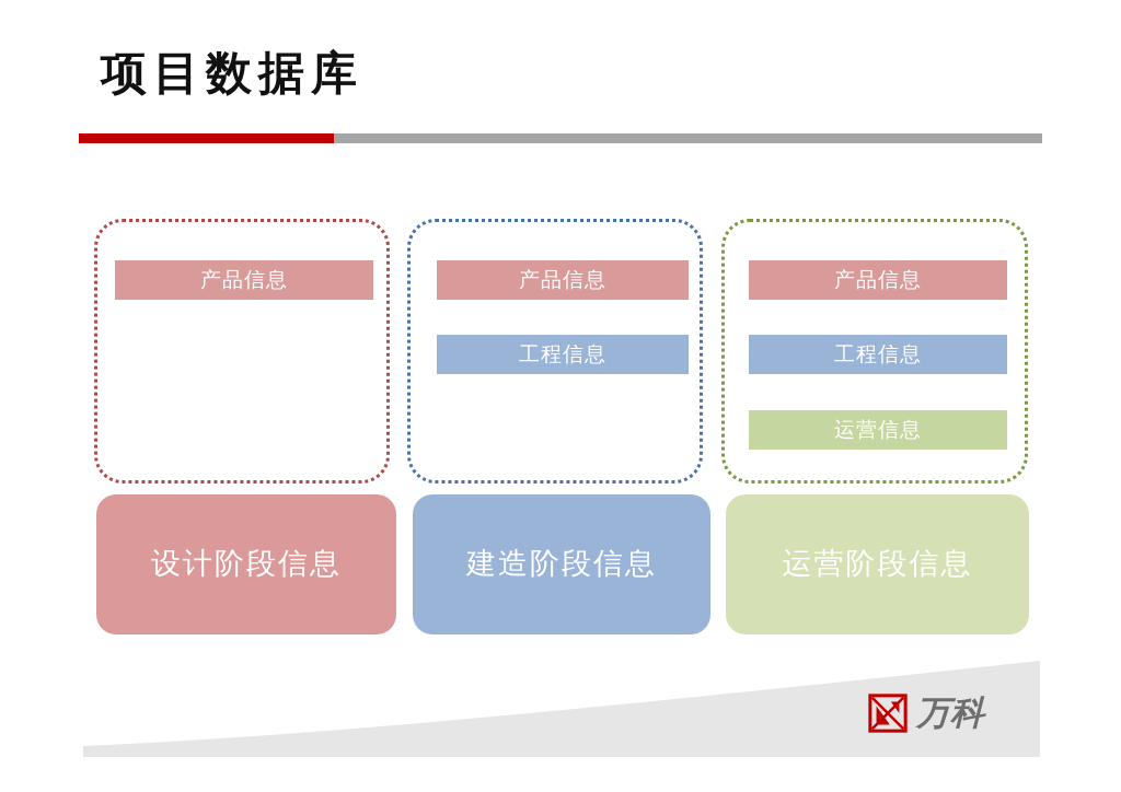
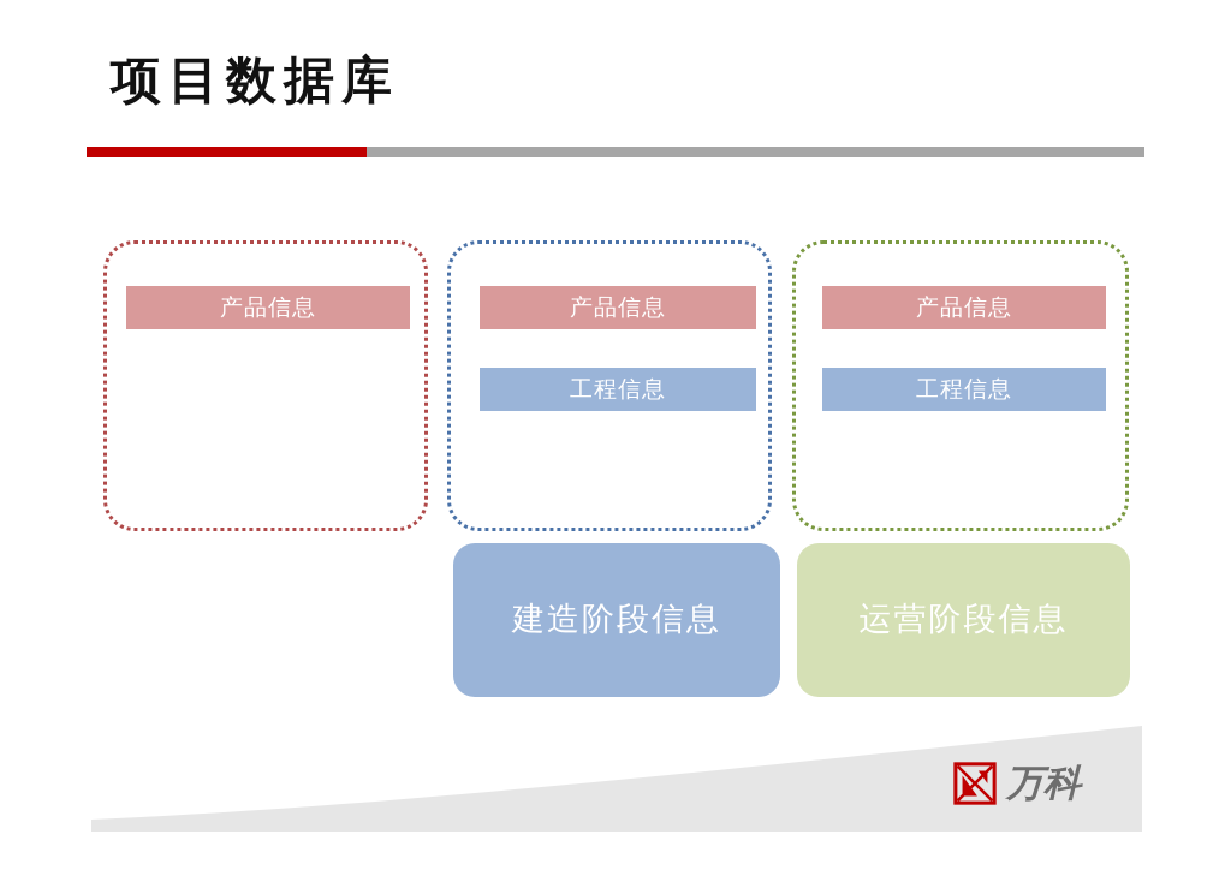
  项目数据库
  产品信息
  产品信息
  工程信息
  产品信息
  工程信息
- 运营信息
- 设计阶段信息
  建造阶段信息
  运营阶段信息
  万科
